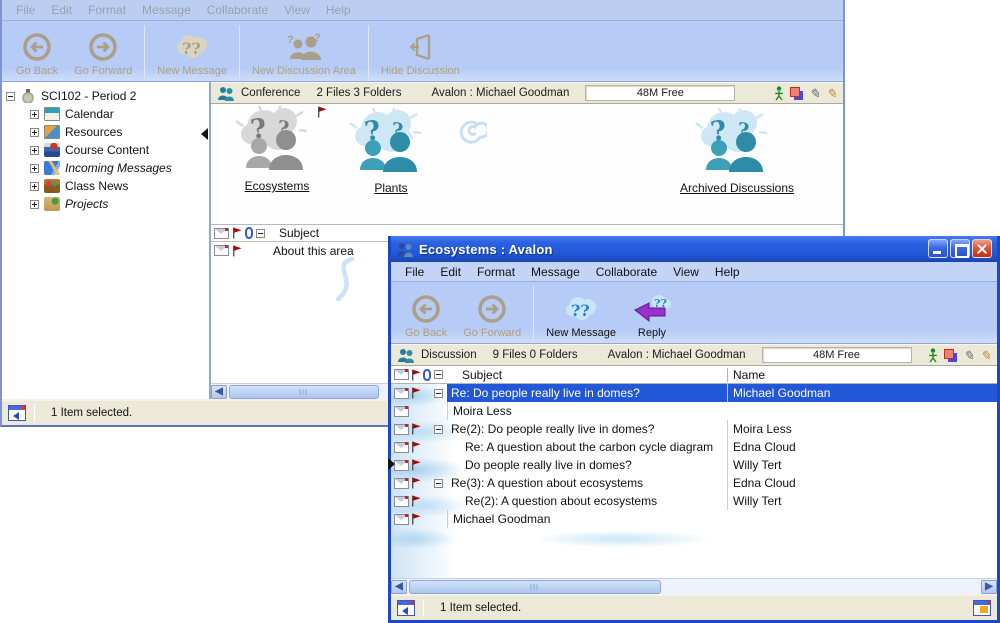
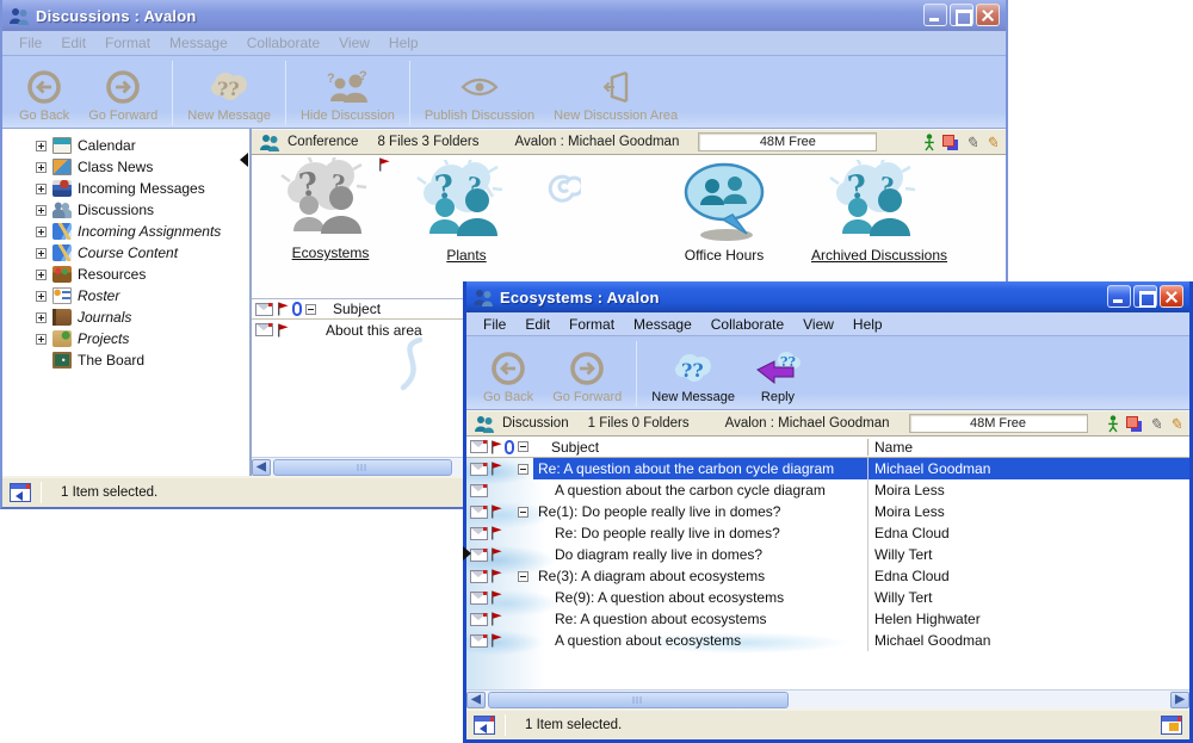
+ Discussions : Avalon
  File
  Edit
  Format
  Message
  Collaborate
  View
  Help
  Go Back
  Go Forward
  ??
  New Message
  ?
  ?
- New Discussion Area
+ Hide Discussion
+ Publish Discussion
- Hide Discussion
+ New Discussion Area
- SCI102 - Period 2
  Calendar
- Resources
+ Class News
- Course Content
+ Incoming Messages
+ Discussions
+ Incoming Assignments
- Incoming Messages
+ Course Content
- Class News
+ Resources
+ Roster
+ Journals
  Projects
+ The Board
  Conference
- 2 Files 3 Folders
+ 8 Files 3 Folders
  Avalon : Michael Goodman
  48M Free
  ✎
  ✎
  Ecosystems
  Plants
+ Office Hours
  Archived Discussions
  Subject
  About this area
  ◀
  1 Item selected.
  Ecosystems : Avalon
  File
  Edit
  Format
  Message
  Collaborate
  View
  Help
  Go Back
  Go Forward
  ??
  New Message
  ??
  Reply
  Discussion
- 9 Files 0 Folders
+ 1 Files 0 Folders
  Avalon : Michael Goodman
  48M Free
  ✎
  ✎
  Subject
  Name
- Re: Do people really live in domes?
+ Re: A question about the carbon cycle diagram
  Michael Goodman
+ A question about the carbon cycle diagram
  Moira Less
- Re(2): Do people really live in domes?
+ Re(1): Do people really live in domes?
  Moira Less
- Re: A question about the carbon cycle diagram
+ Re: Do people really live in domes?
  Edna Cloud
- Do people really live in domes?
+ Do diagram really live in domes?
  Willy Tert
- Re(3): A question about ecosystems
+ Re(3): A diagram about ecosystems
  Edna Cloud
- Re(2): A question about ecosystems
+ Re(9): A question about ecosystems
  Willy Tert
+ Re: A question about ecosystems
+ Helen Highwater
+ A question about ecosystems
  Michael Goodman
  ◀
  ▶
  1 Item selected.
